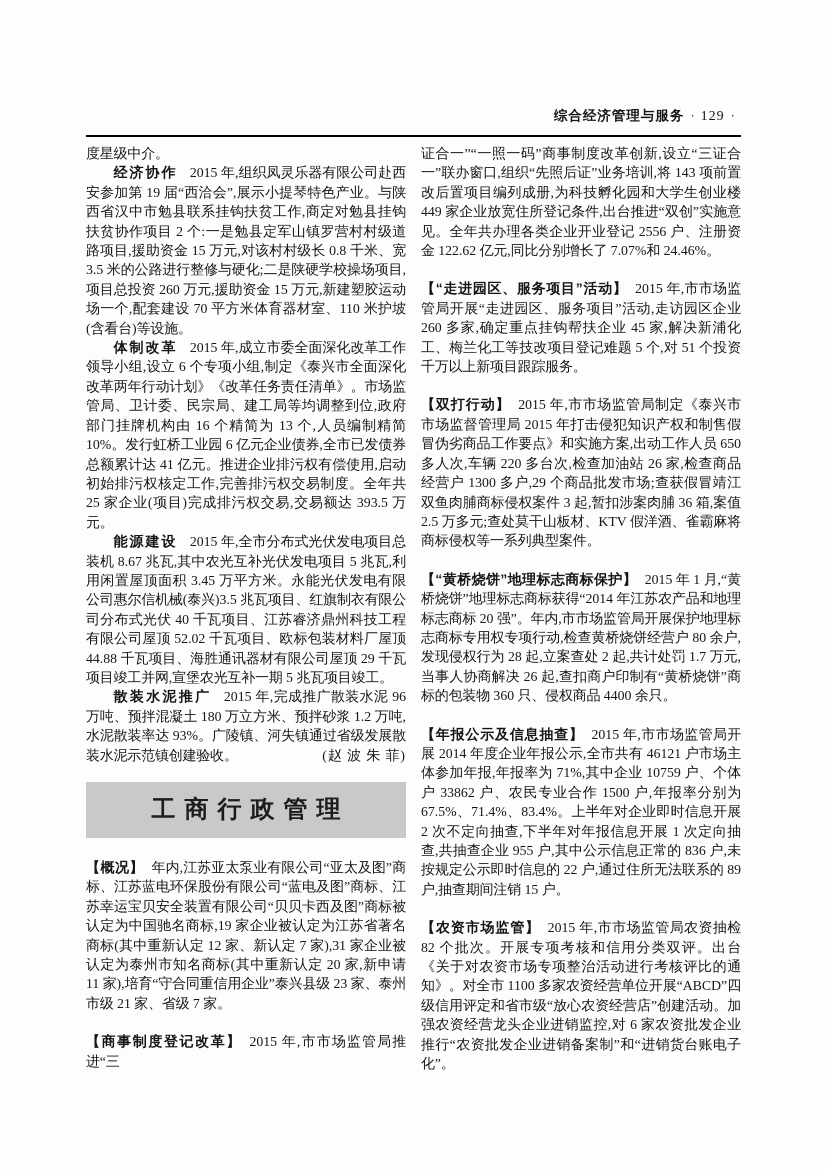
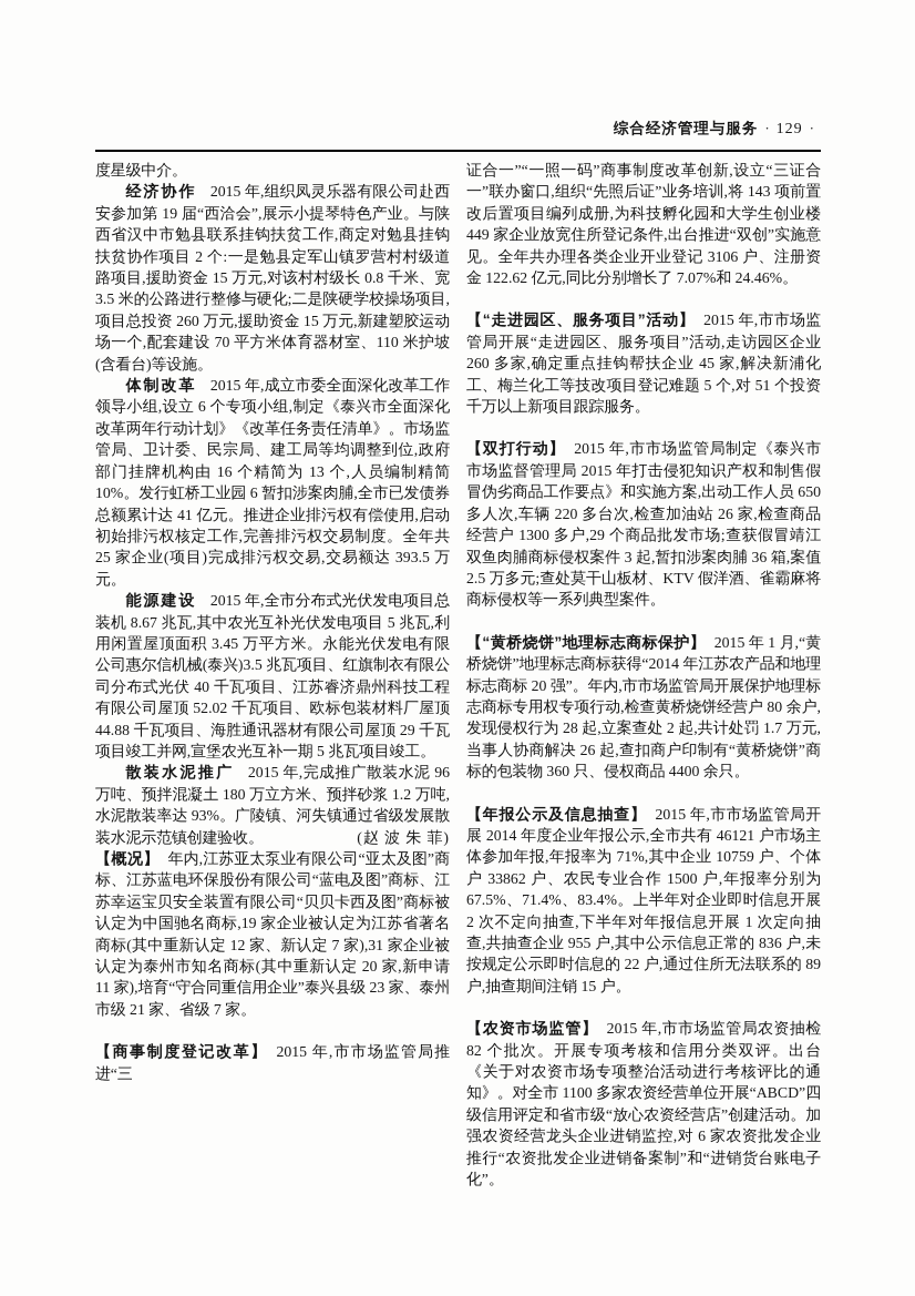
  综合经济管理与服务
  ·
  129
  ·
  度星级中介。
  经济协作 2015 年,组织凤灵乐器有限公司赴西安参加第 19 届“西洽会”,展示小提琴特色产业。与陕西省汉中市勉县联系挂钩扶贫工作,商定对勉县挂钩扶贫协作项目 2 个:一是勉县定军山镇罗营村村级道路项目,援助资金 15 万元,对该村村级长 0.8 千米、宽 3.5 米的公路进行整修与硬化;二是陕硬学校操场项目,项目总投资 260 万元,援助资金 15 万元,新建塑胶运动场一个,配套建设 70 平方米体育器材室、110 米护坡(含看台)等设施。
- 体制改革 2015 年,成立市委全面深化改革工作领导小组,设立 6 个专项小组,制定《泰兴市全面深化改革两年行动计划》《改革任务责任清单》。市场监管局、卫计委、民宗局、建工局等均调整到位,政府部门挂牌机构由 16 个精简为 13 个,人员编制精简 10%。发行虹桥工业园 6 亿元企业债券,全市已发债券总额累计达 41 亿元。推进企业排污权有偿使用,启动初始排污权核定工作,完善排污权交易制度。全年共 25 家企业(项目)完成排污权交易,交易额达 393.5 万元。
+ 体制改革 2015 年,成立市委全面深化改革工作领导小组,设立 6 个专项小组,制定《泰兴市全面深化改革两年行动计划》《改革任务责任清单》。市场监管局、卫计委、民宗局、建工局等均调整到位,政府部门挂牌机构由 16 个精简为 13 个,人员编制精简 10%。发行虹桥工业园 6 暂扣涉案肉脯,全市已发债券总额累计达 41 亿元。推进企业排污权有偿使用,启动初始排污权核定工作,完善排污权交易制度。全年共 25 家企业(项目)完成排污权交易,交易额达 393.5 万元。
  能源建设 2015 年,全市分布式光伏发电项目总装机 8.67 兆瓦,其中农光互补光伏发电项目 5 兆瓦,利用闲置屋顶面积 3.45 万平方米。永能光伏发电有限公司惠尔信机械(泰兴)3.5 兆瓦项目、红旗制衣有限公司分布式光伏 40 千瓦项目、江苏睿济鼎州科技工程有限公司屋顶 52.02 千瓦项目、欧标包装材料厂屋顶 44.88 千瓦项目、海胜通讯器材有限公司屋顶 29 千瓦项目竣工并网,宣堡农光互补一期 5 兆瓦项目竣工。
  散装水泥推广 2015 年,完成推广散装水泥 96 万吨、预拌混凝土 180 万立方米、预拌砂浆 1.2 万吨,水泥散装率达 93%。广陵镇、河失镇通过省级发展散装水泥示范镇创建验收。
  (赵 波 朱 菲)
- 工商行政管理
  【概况】 年内,江苏亚太泵业有限公司“亚太及图”商标、江苏蓝电环保股份有限公司“蓝电及图”商标、江苏幸运宝贝安全装置有限公司“贝贝卡西及图”商标被认定为中国驰名商标,19 家企业被认定为江苏省著名商标(其中重新认定 12 家、新认定 7 家),31 家企业被认定为泰州市知名商标(其中重新认定 20 家,新申请 11 家),培育“守合同重信用企业”泰兴县级 23 家、泰州市级 21 家、省级 7 家。
  【商事制度登记改革】 2015 年,市市场监管局推进“三
- 证合一”“一照一码”商事制度改革创新,设立“三证合一”联办窗口,组织“先照后证”业务培训,将 143 项前置改后置项目编列成册,为科技孵化园和大学生创业楼 449 家企业放宽住所登记条件,出台推进“双创”实施意见。全年共办理各类企业开业登记 2556 户、注册资金 122.62 亿元,同比分别增长了 7.07%和 24.46%。
+ 证合一”“一照一码”商事制度改革创新,设立“三证合一”联办窗口,组织“先照后证”业务培训,将 143 项前置改后置项目编列成册,为科技孵化园和大学生创业楼 449 家企业放宽住所登记条件,出台推进“双创”实施意见。全年共办理各类企业开业登记 3106 户、注册资金 122.62 亿元,同比分别增长了 7.07%和 24.46%。
  【“走进园区、服务项目”活动】 2015 年,市市场监管局开展“走进园区、服务项目”活动,走访园区企业 260 多家,确定重点挂钩帮扶企业 45 家,解决新浦化工、梅兰化工等技改项目登记难题 5 个,对 51 个投资千万以上新项目跟踪服务。
  【双打行动】 2015 年,市市场监管局制定《泰兴市市场监督管理局 2015 年打击侵犯知识产权和制售假冒伪劣商品工作要点》和实施方案,出动工作人员 650 多人次,车辆 220 多台次,检查加油站 26 家,检查商品经营户 1300 多户,29 个商品批发市场;查获假冒靖江双鱼肉脯商标侵权案件 3 起,暂扣涉案肉脯 36 箱,案值 2.5 万多元;查处莫干山板材、KTV 假洋酒、雀霸麻将商标侵权等一系列典型案件。
  【“黄桥烧饼”地理标志商标保护】 2015 年 1 月,“黄桥烧饼”地理标志商标获得“2014 年江苏农产品和地理标志商标 20 强”。年内,市市场监管局开展保护地理标志商标专用权专项行动,检查黄桥烧饼经营户 80 余户,发现侵权行为 28 起,立案查处 2 起,共计处罚 1.7 万元,当事人协商解决 26 起,查扣商户印制有“黄桥烧饼”商标的包装物 360 只、侵权商品 4400 余只。
  【年报公示及信息抽查】 2015 年,市市场监管局开展 2014 年度企业年报公示,全市共有 46121 户市场主体参加年报,年报率为 71%,其中企业 10759 户、个体户 33862 户、农民专业合作 1500 户,年报率分别为 67.5%、71.4%、83.4%。上半年对企业即时信息开展 2 次不定向抽查,下半年对年报信息开展 1 次定向抽查,共抽查企业 955 户,其中公示信息正常的 836 户,未按规定公示即时信息的 22 户,通过住所无法联系的 89 户,抽查期间注销 15 户。
  【农资市场监管】 2015 年,市市场监管局农资抽检 82 个批次。开展专项考核和信用分类双评。出台《关于对农资市场专项整治活动进行考核评比的通知》。对全市 1100 多家农资经营单位开展“ABCD”四级信用评定和省市级“放心农资经营店”创建活动。加强农资经营龙头企业进销监控,对 6 家农资批发企业推行“农资批发企业进销备案制”和“进销货台账电子化”。
